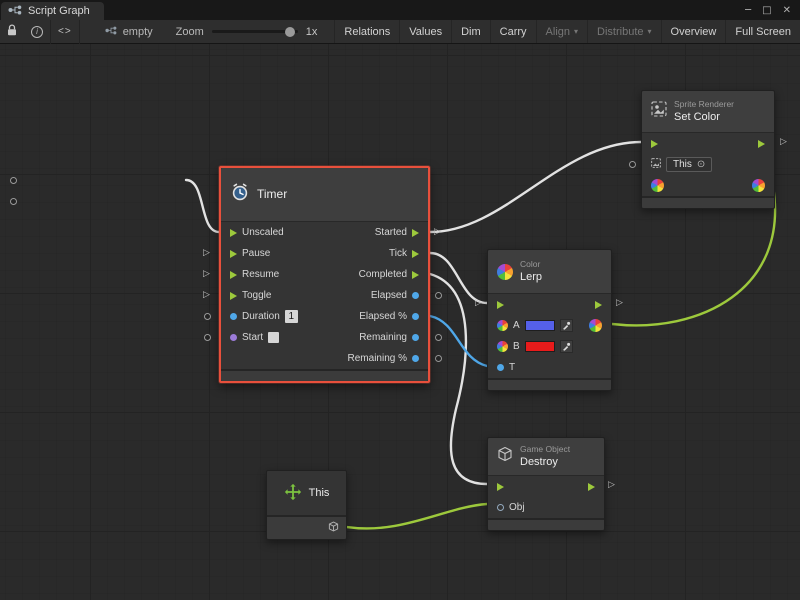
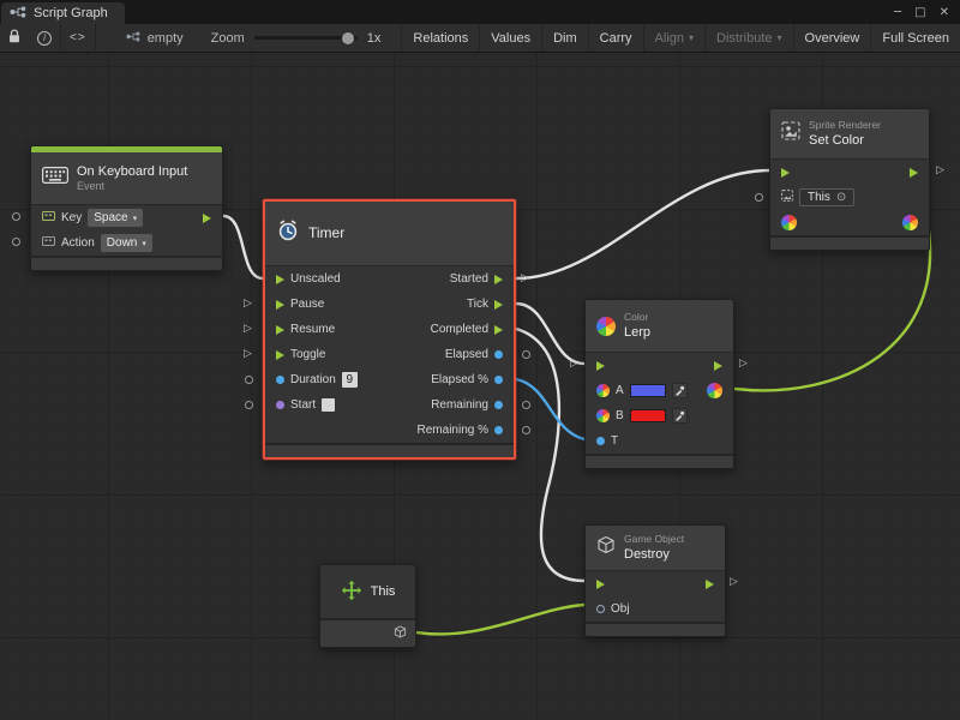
  Script Graph
  ─
  □
  ✕
  i
  <>
  empty
  Zoom
  1x
  Relations
  Values
  Dim
  Carry
  Align
  Distribute
  Overview
  Full Screen
+ On Keyboard Input
+ Event
+ Key
+ Space
+ Action
+ Down
  Timer
  Unscaled
  Started
  Pause
  Tick
  Resume
  Completed
  Toggle
  Elapsed
  Duration
- 1
+ 9
  Elapsed %
  Start
  Remaining
  Remaining %
  Color
  Lerp
  A
  B
  T
  Sprite Renderer
  Set Color
  This
  ⊙
  This
  Game Object
  Destroy
  Obj
